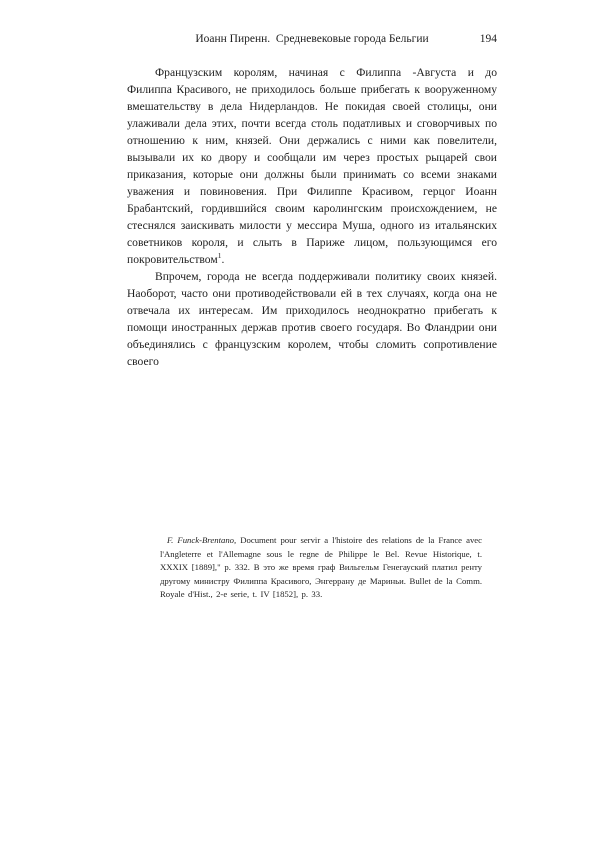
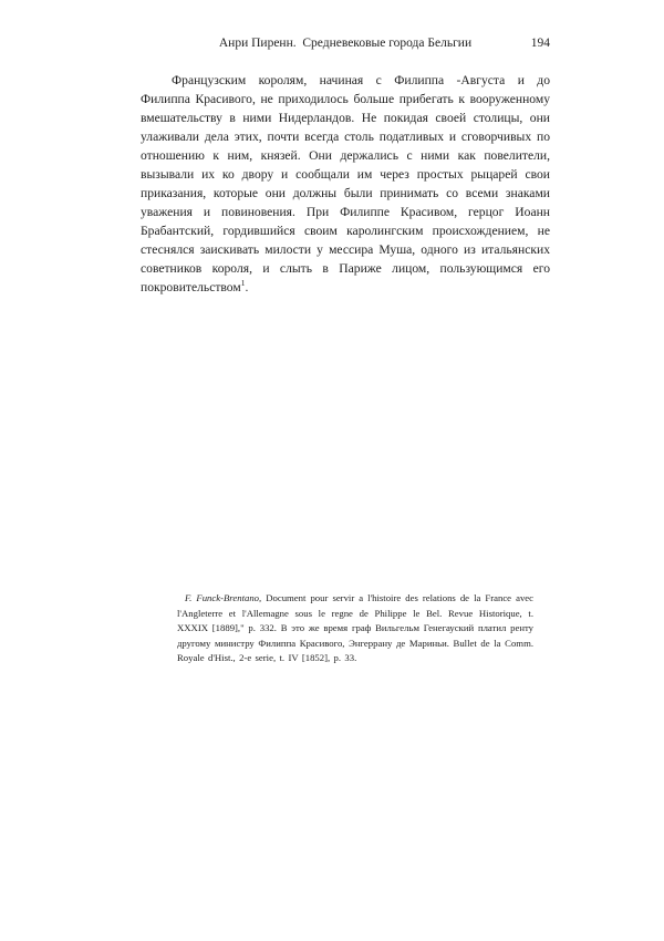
- Иоанн Пиренн. Средневековые города Бельгии
+ Анри Пиренн. Средневековые города Бельгии
  194
- Французским королям, начиная с Филиппа -Августа и до Филиппа Красивого, не приходилось больше прибегать к вооруженному вмешательству в дела Нидерландов. Не покидая своей столицы, они улаживали дела этих, почти всегда столь податливых и сговорчивых по отношению к ним, князей. Они держались с ними как повелители, вызывали их ко двору и сообщали им через простых рыцарей свои приказания, которые они должны были принимать со всеми знаками уважения и повиновения. При Филиппе Красивом, герцог Иоанн Брабантский, гордившийся своим каролингским происхождением, не стеснялся заискивать милости у мессира Муша, одного из итальянских советников короля, и слыть в Париже лицом, пользующимся его покровительством1.
+ Французским королям, начиная с Филиппа -Августа и до Филиппа Красивого, не приходилось больше прибегать к вооруженному вмешательству в ними Нидерландов. Не покидая своей столицы, они улаживали дела этих, почти всегда столь податливых и сговорчивых по отношению к ним, князей. Они держались с ними как повелители, вызывали их ко двору и сообщали им через простых рыцарей свои приказания, которые они должны были принимать со всеми знаками уважения и повиновения. При Филиппе Красивом, герцог Иоанн Брабантский, гордившийся своим каролингским происхождением, не стеснялся заискивать милости у мессира Муша, одного из итальянских советников короля, и слыть в Париже лицом, пользующимся его покровительством1.
- Впрочем, города не всегда поддерживали политику своих князей. Наоборот, часто они противодействовали ей в тех случаях, когда она не отвечала их интересам. Им приходилось неоднократно прибегать к помощи иностранных держав против своего государя. Во Фландрии они объединялись с французским королем, чтобы сломить сопротивление своего
  F. Funck-Brentano, Document pour servir a l'histoire des relations de la France avec l'Angleterre et l'Allemagne sous le regne de Philippe le Bel. Revue Historique, t. XXXIX [1889]," p. 332. В это же время граф Вильгельм Генегауский платил ренту другому министру Филиппа Красивого, Энгеррану де Мариньи. Bullet de la Comm. Royale d'Hist., 2-е serie, t. IV [1852], p. 33.
